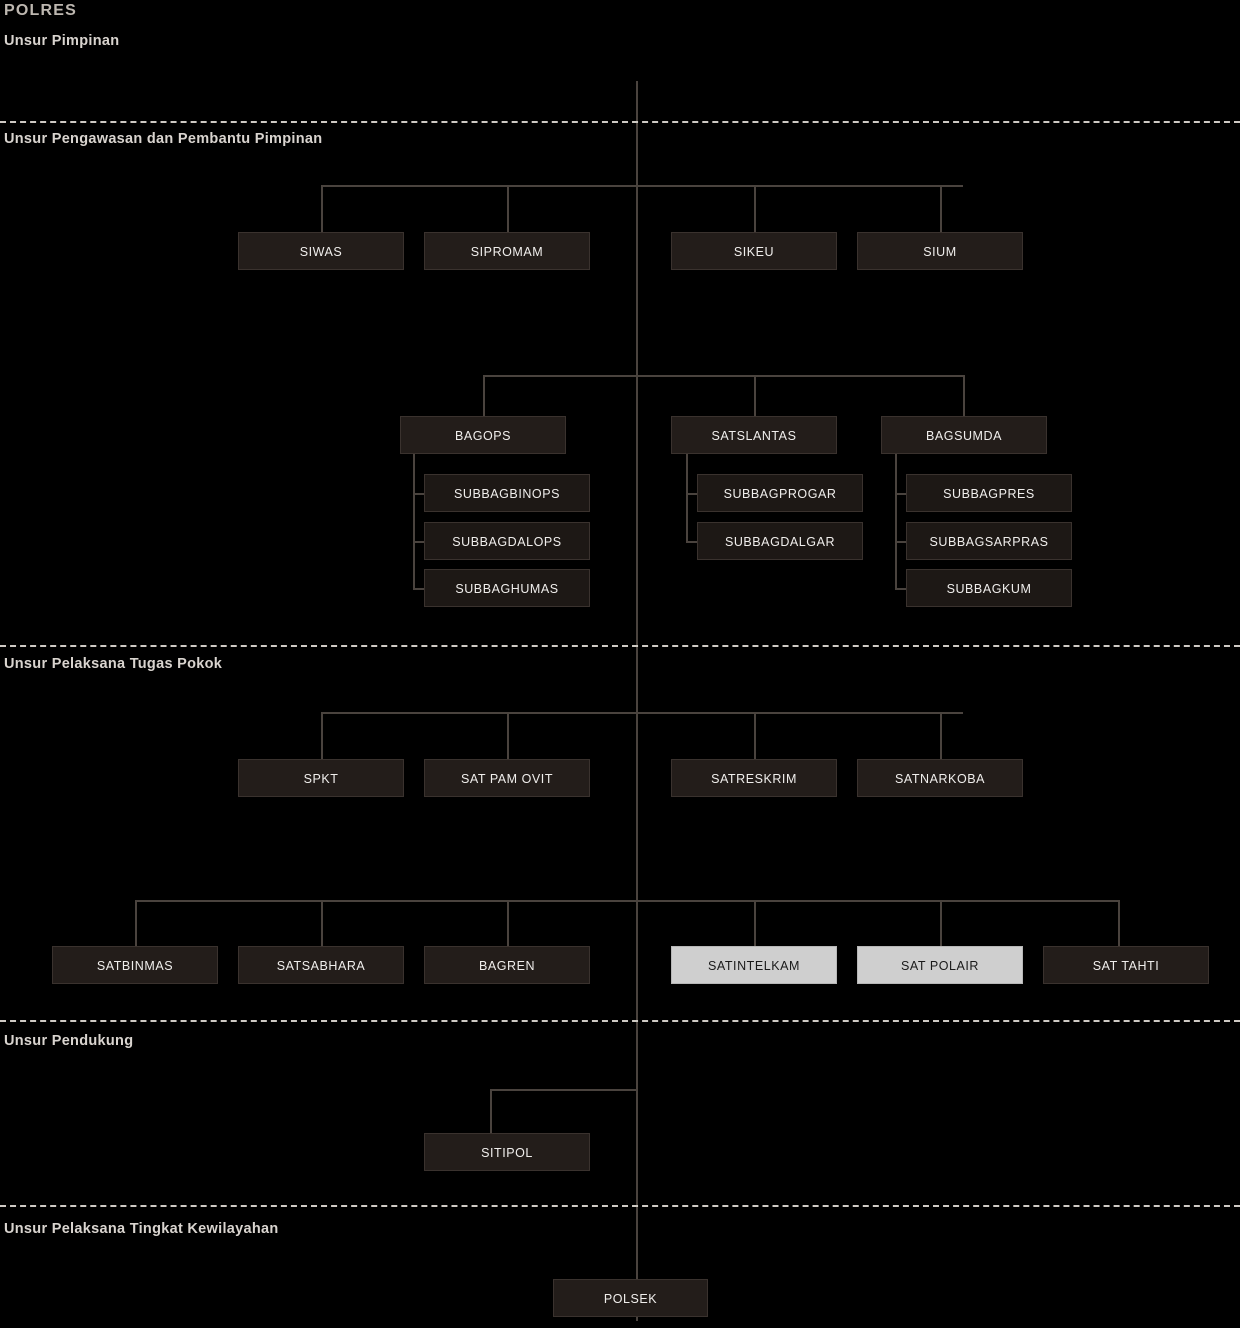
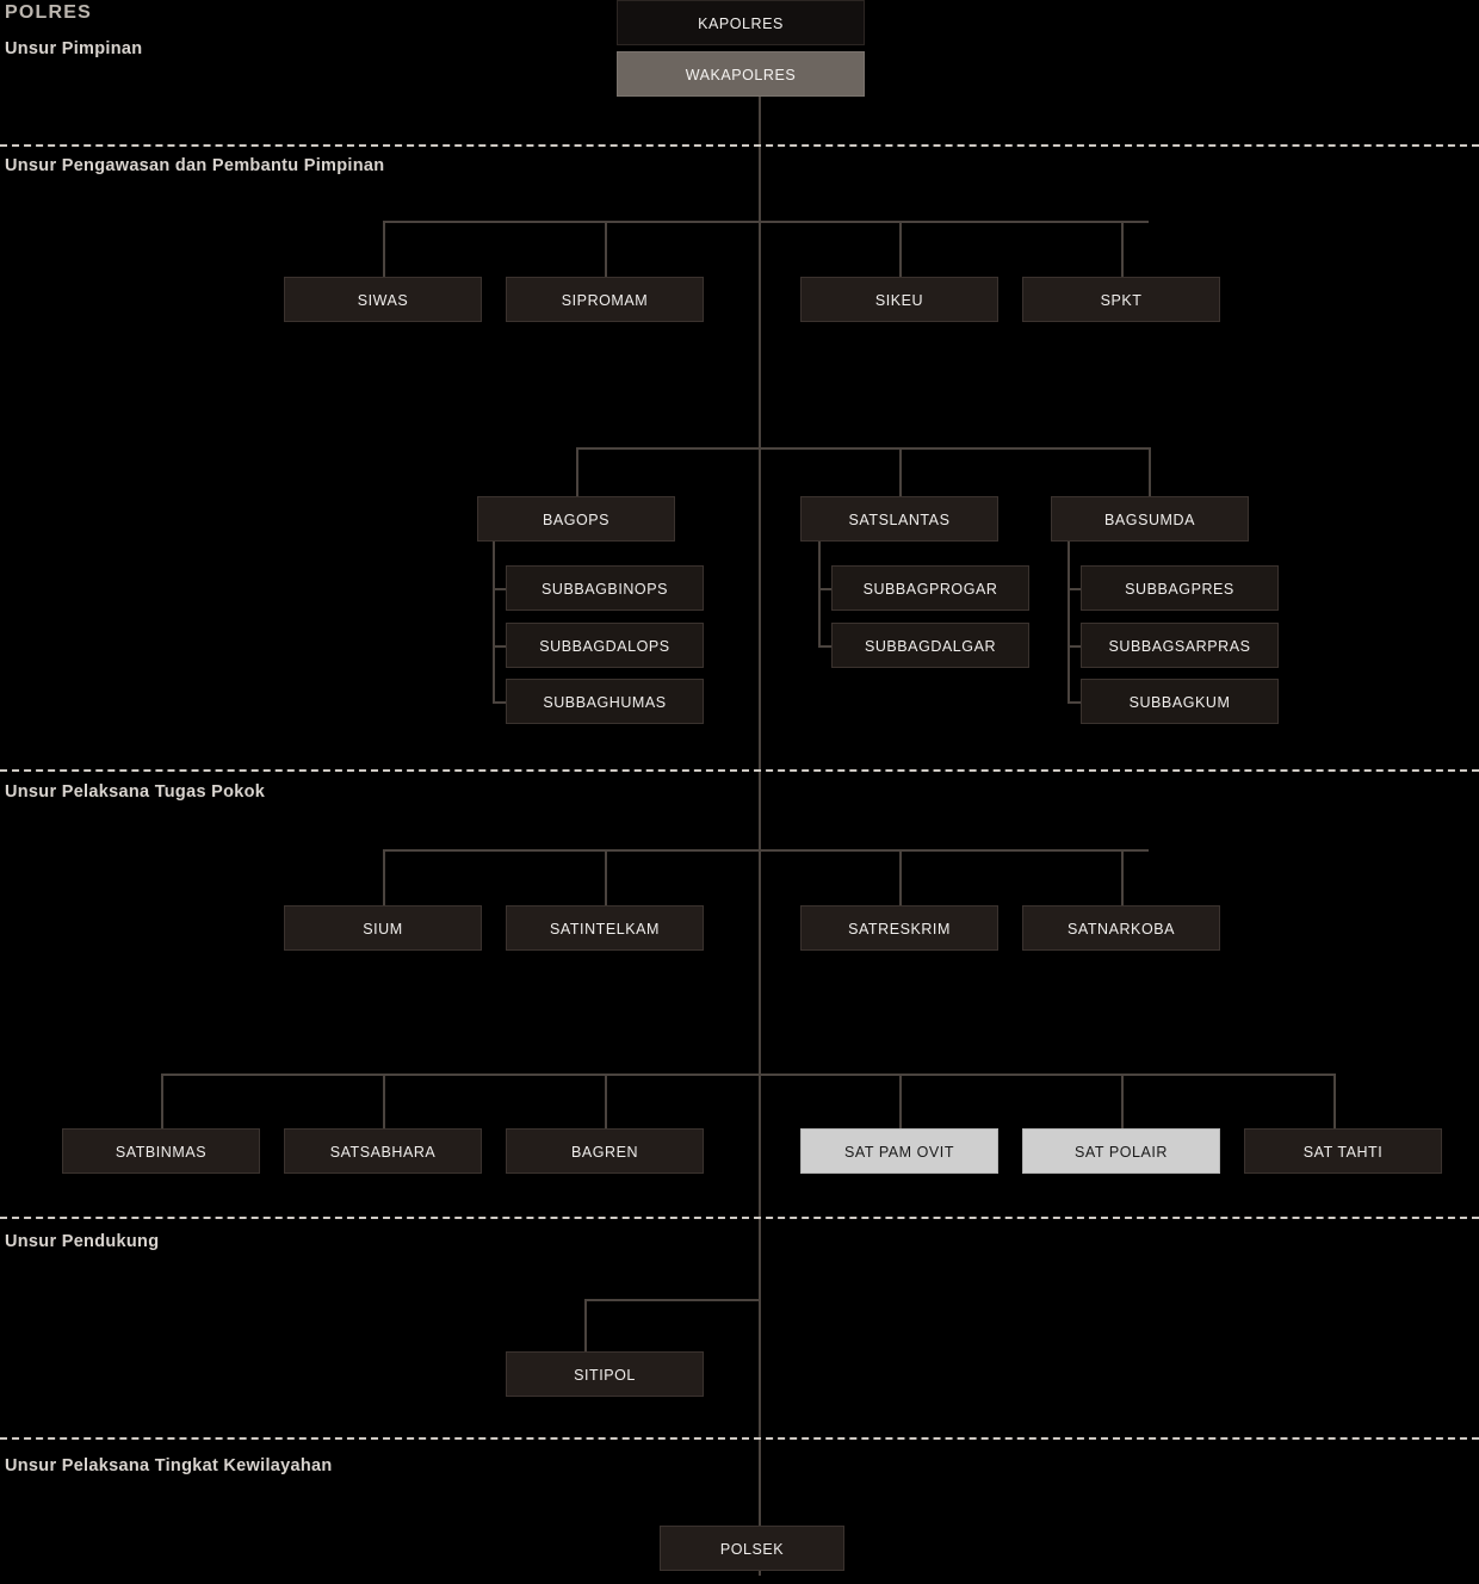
  POLRES
  Unsur Pimpinan
+ KAPOLRES
+ WAKAPOLRES
  Unsur Pengawasan dan Pembantu Pimpinan
  SIWAS
  SIPROMAM
  SIKEU
- SIUM
+ SPKT
  BAGOPS
  SATSLANTAS
  BAGSUMDA
  SUBBAGBINOPS
  SUBBAGDALOPS
  SUBBAGHUMAS
  SUBBAGPROGAR
  SUBBAGDALGAR
  SUBBAGPRES
  SUBBAGSARPRAS
  SUBBAGKUM
  Unsur Pelaksana Tugas Pokok
- SPKT
+ SIUM
- SAT PAM OVIT
+ SATINTELKAM
  SATRESKRIM
  SATNARKOBA
  SATBINMAS
  SATSABHARA
  BAGREN
- SATINTELKAM
+ SAT PAM OVIT
  SAT POLAIR
  SAT TAHTI
  Unsur Pendukung
  SITIPOL
  Unsur Pelaksana Tingkat Kewilayahan
  POLSEK
